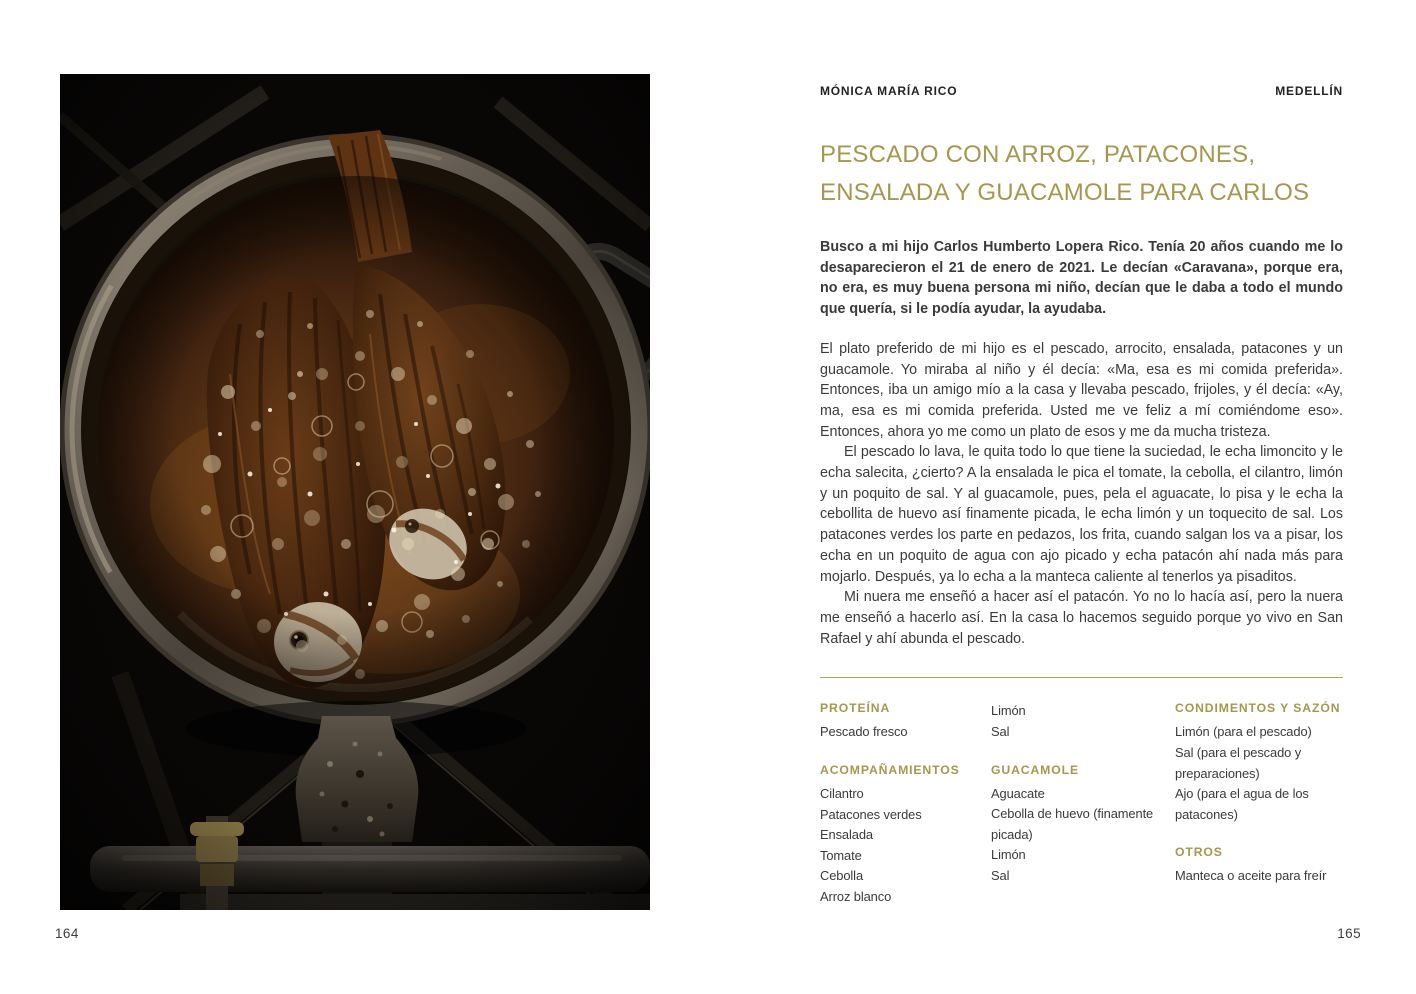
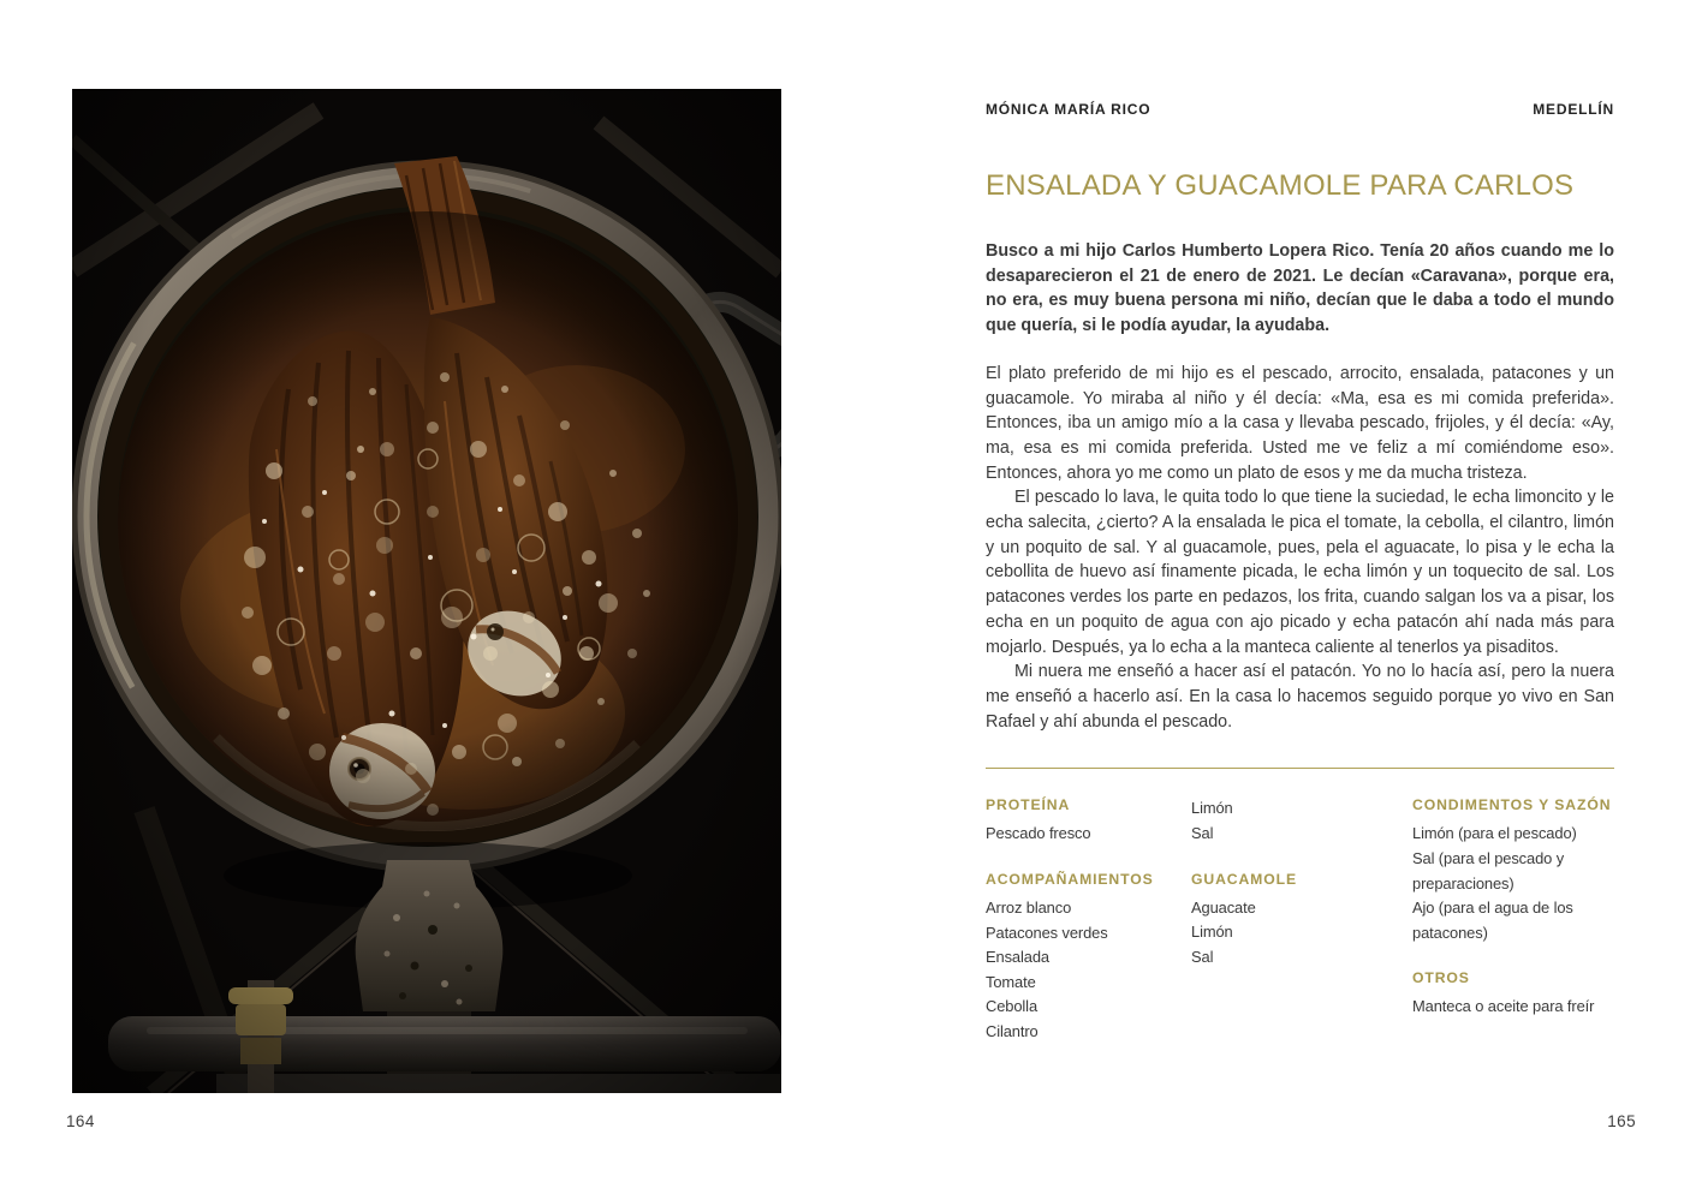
  164
  MÓNICA MARÍA RICO
  MEDELLÍN
- PESCADO CON ARROZ, PATACONES,
  ENSALADA Y GUACAMOLE PARA CARLOS
  Busco a mi hijo Carlos Humberto Lopera Rico. Tenía 20 años cuando me lo desaparecieron el 21 de enero de 2021. Le decían «Caravana», porque era, no era, es muy buena persona mi niño, decían que le daba a todo el mundo que quería, si le podía ayudar, la ayudaba.
  El plato preferido de mi hijo es el pescado, arrocito, ensalada, patacones y un guacamole. Yo miraba al niño y él decía: «Ma, esa es mi comida preferida». Entonces, iba un amigo mío a la casa y llevaba pescado, frijoles, y él decía: «Ay, ma, esa es mi comida preferida. Usted me ve feliz a mí comiéndome eso». Entonces, ahora yo me como un plato de esos y me da mucha tristeza.
  El pescado lo lava, le quita todo lo que tiene la suciedad, le echa limoncito y le echa salecita, ¿cierto? A la ensalada le pica el tomate, la cebolla, el cilantro, limón y un poquito de sal. Y al guacamole, pues, pela el aguacate, lo pisa y le echa la cebollita de huevo así finamente picada, le echa limón y un toquecito de sal. Los patacones verdes los parte en pedazos, los frita, cuando salgan los va a pisar, los echa en un poquito de agua con ajo picado y echa patacón ahí nada más para mojarlo. Después, ya lo echa a la manteca caliente al tenerlos ya pisaditos.
  Mi nuera me enseñó a hacer así el patacón. Yo no lo hacía así, pero la nuera me enseñó a hacerlo así. En la casa lo hacemos seguido porque yo vivo en San Rafael y ahí abunda el pescado.
  PROTEÍNA
  Pescado fresco
  ACOMPAÑAMIENTOS
- Cilantro
+ Arroz blanco
  Patacones verdes
  Ensalada
  Tomate
  Cebolla
- Arroz blanco
+ Cilantro
  Limón
  Sal
  GUACAMOLE
  Aguacate
- Cebolla de huevo (finamente picada)
  Limón
  Sal
  CONDIMENTOS Y SAZÓN
  Limón (para el pescado)
  Sal (para el pescado y preparaciones)
  Ajo (para el agua de los patacones)
  OTROS
  Manteca o aceite para freír
  165
